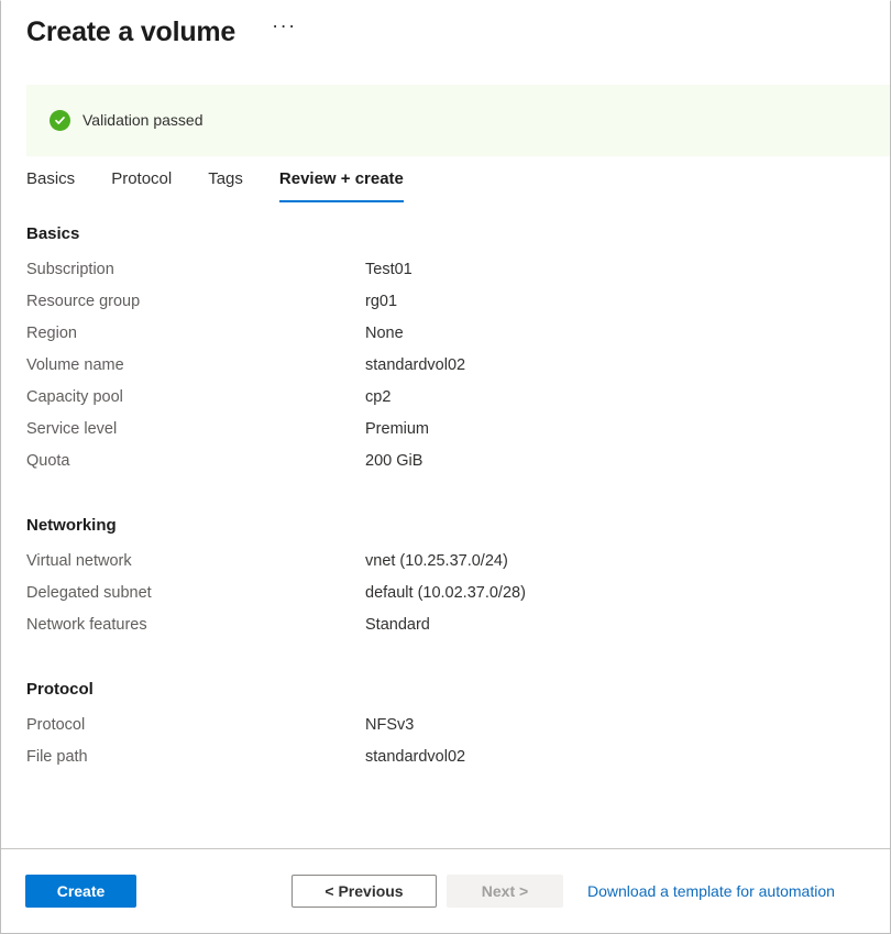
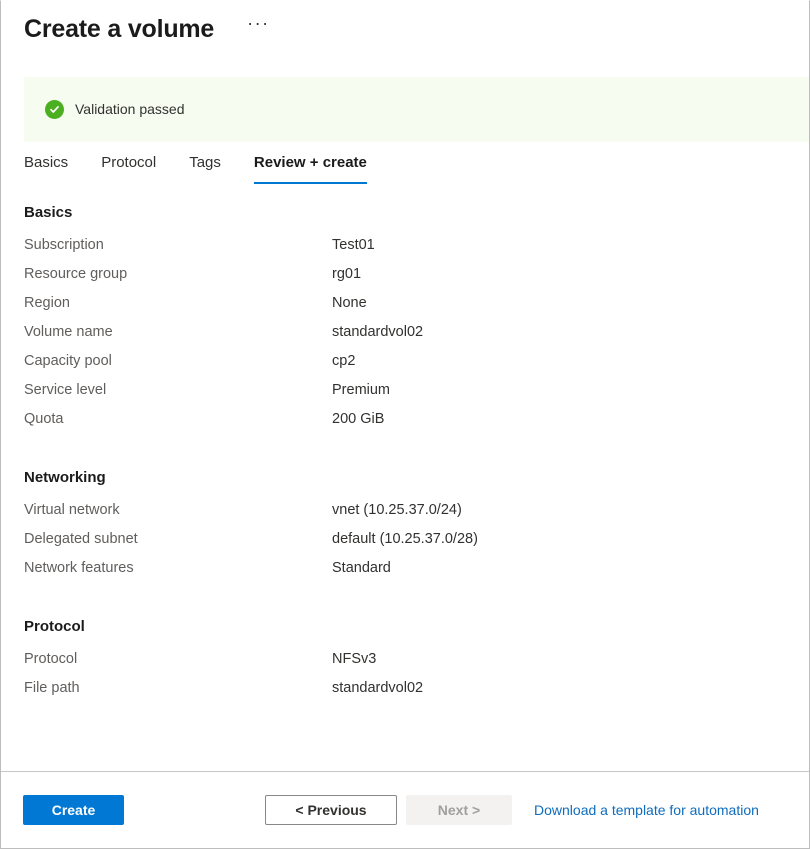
  Create a volume
  ···
  Validation passed
  Basics
  Protocol
  Tags
  Review + create
  Basics
  Subscription
  Test01
  Resource group
  rg01
  Region
  None
  Volume name
  standardvol02
  Capacity pool
  cp2
  Service level
  Premium
  Quota
  200 GiB
  Networking
  Virtual network
  vnet (10.25.37.0/24)
  Delegated subnet
- default (10.02.37.0/28)
+ default (10.25.37.0/28)
  Network features
  Standard
  Protocol
  Protocol
  NFSv3
  File path
  standardvol02
  Create
  < Previous
  Next >
  Download a template for automation
